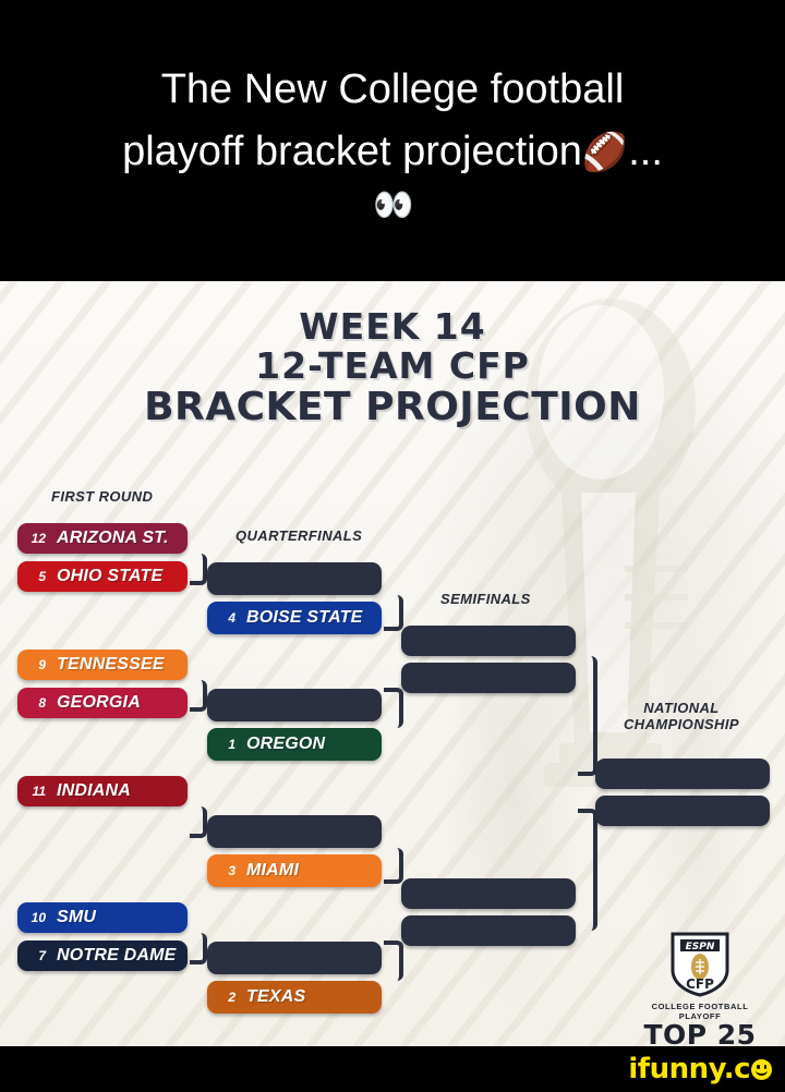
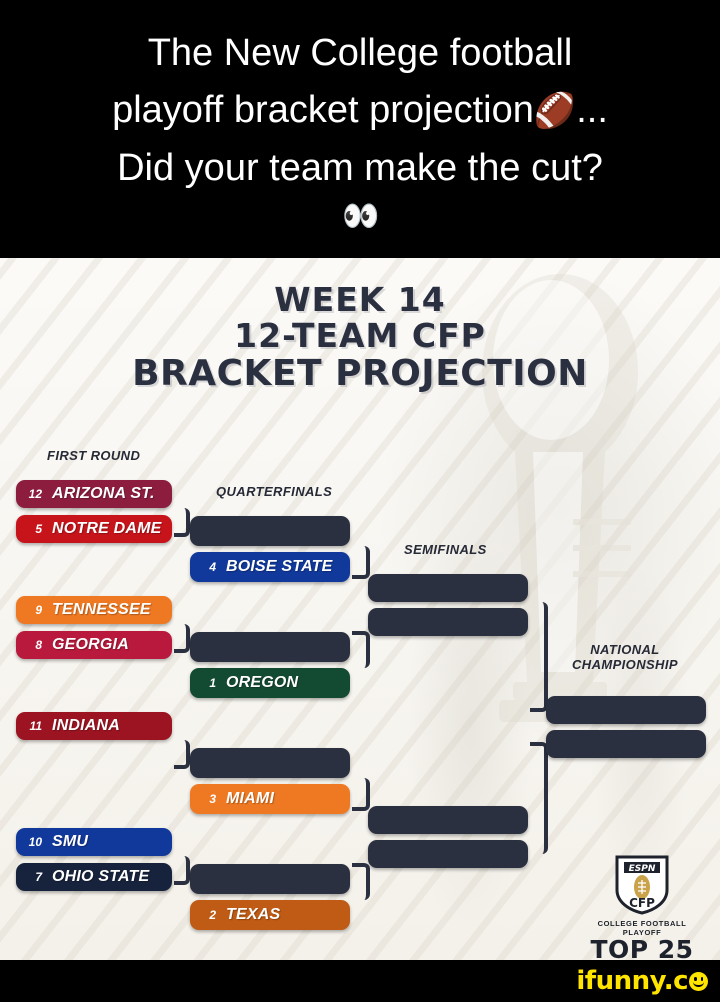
  The New College football
  playoff bracket projection🏈...
+ Did your team make the cut?
  👀
  WEEK 14
  12-TEAM CFP
  BRACKET PROJECTION
  FIRST ROUND
  QUARTERFINALS
  SEMIFINALS
  NATIONAL
  CHAMPIONSHIP
  12
  ARIZONA ST.
  5
- OHIO STATE
+ NOTRE DAME
  9
  TENNESSEE
  8
  GEORGIA
  11
  INDIANA
  10
  SMU
  7
- NOTRE DAME
+ OHIO STATE
  4
  BOISE STATE
  1
  OREGON
  3
  MIAMI
  2
  TEXAS
  ESPN
  CFP
  COLLEGE FOOTBALL PLAYOFF
  TOP 25
  ifunny.c
